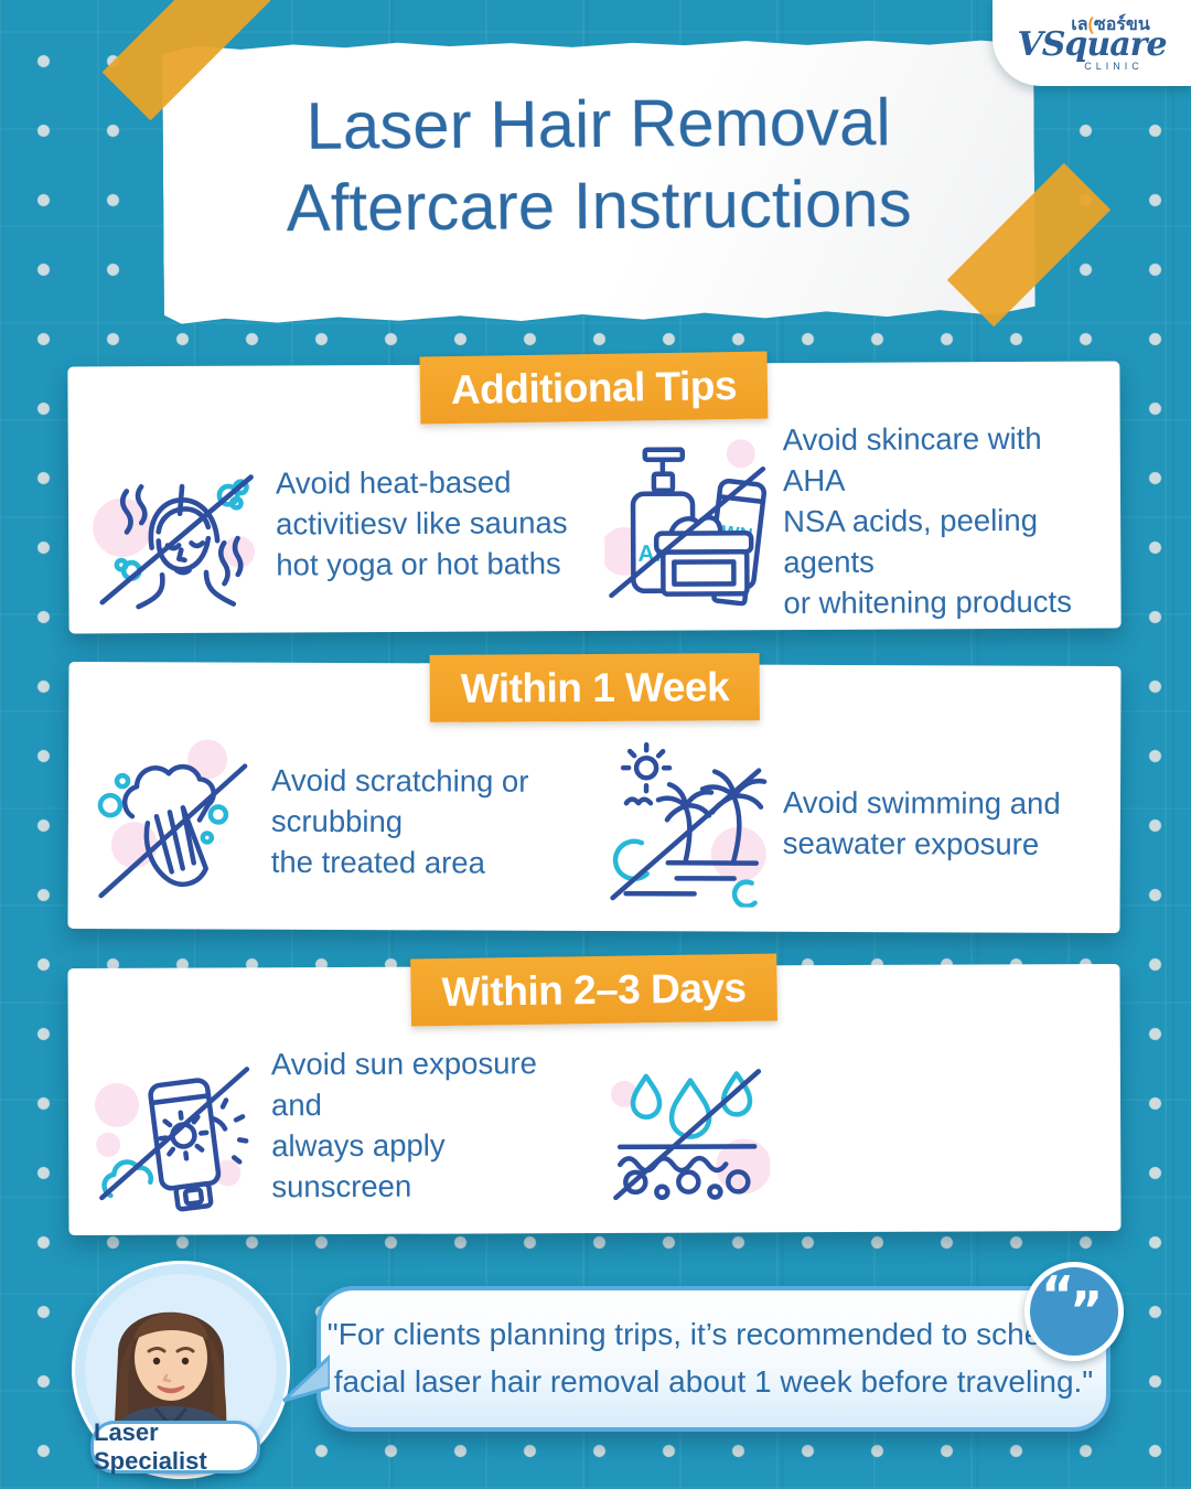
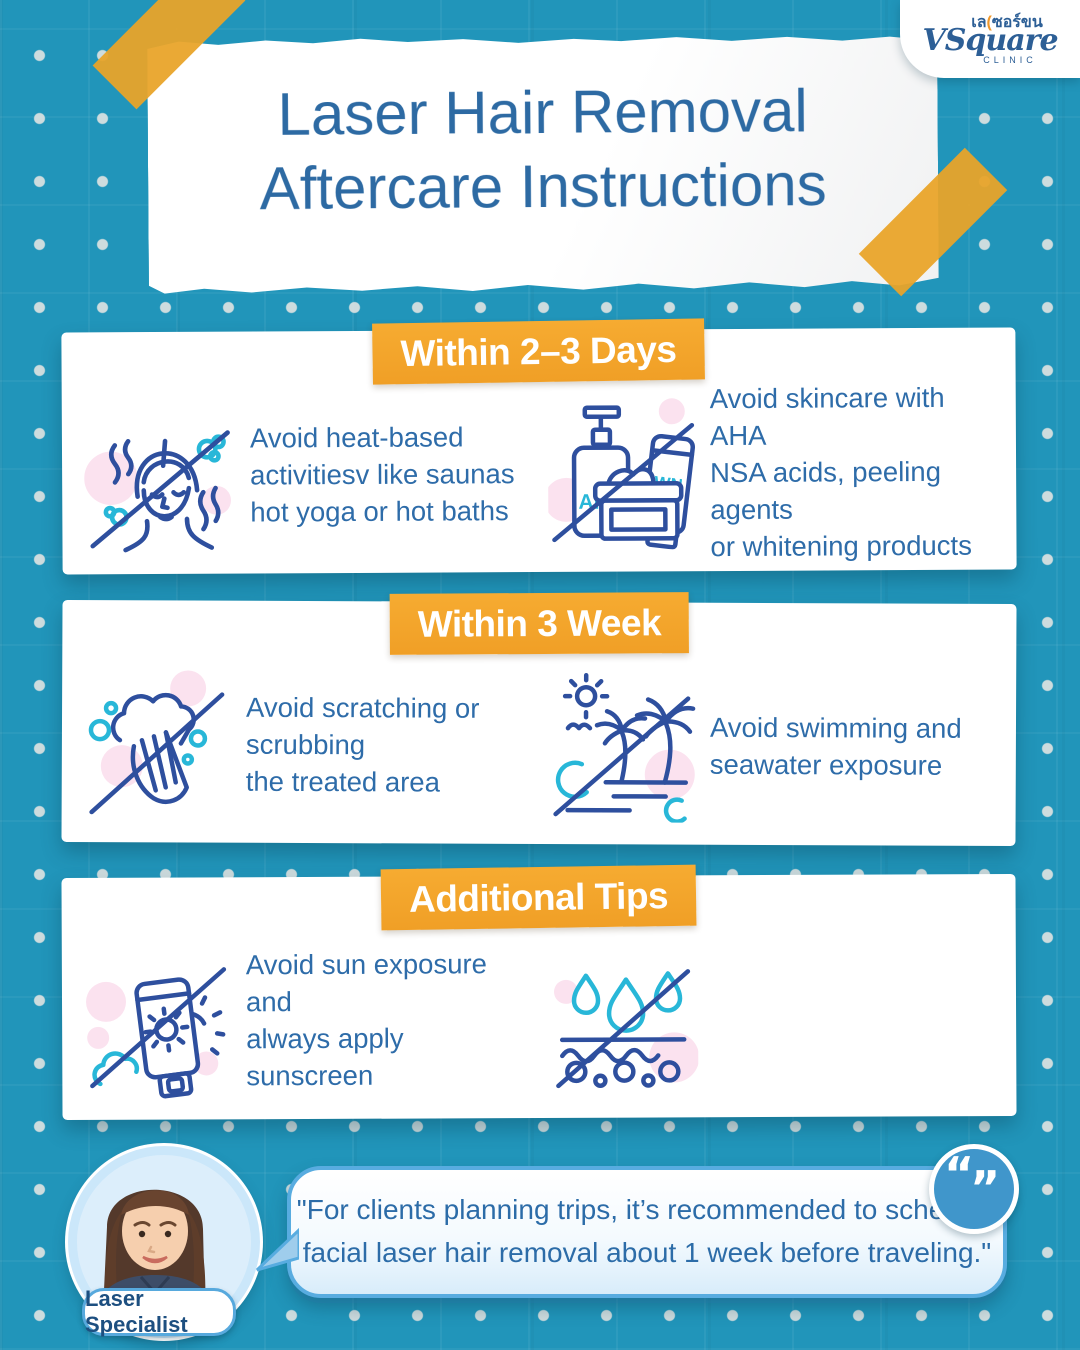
  Laser Hair Removal
  Aftercare Instructions
  เล(ซอร์ขน
  VSquare
  CLINIC
- Additional Tips
+ Within 2–3 Days
  Avoid heat-based
  activitiesv like saunas
  hot yoga or hot baths
  Avoid skincare with AHA
  NSA acids, peeling agents
  or whitening products
- Within 1 Week
+ Within 3 Week
  Avoid scratching or
  scrubbing
  the treated area
  Avoid swimming and
  seawater exposure
- Within 2–3 Days
+ Additional Tips
  Avoid sun exposure and
  always apply sunscreen
  Laser Specialist
  "For clients planning trips, it’s recommended to sch
  facial laser hair removal about 1 week before traveling."
  “
  ”
